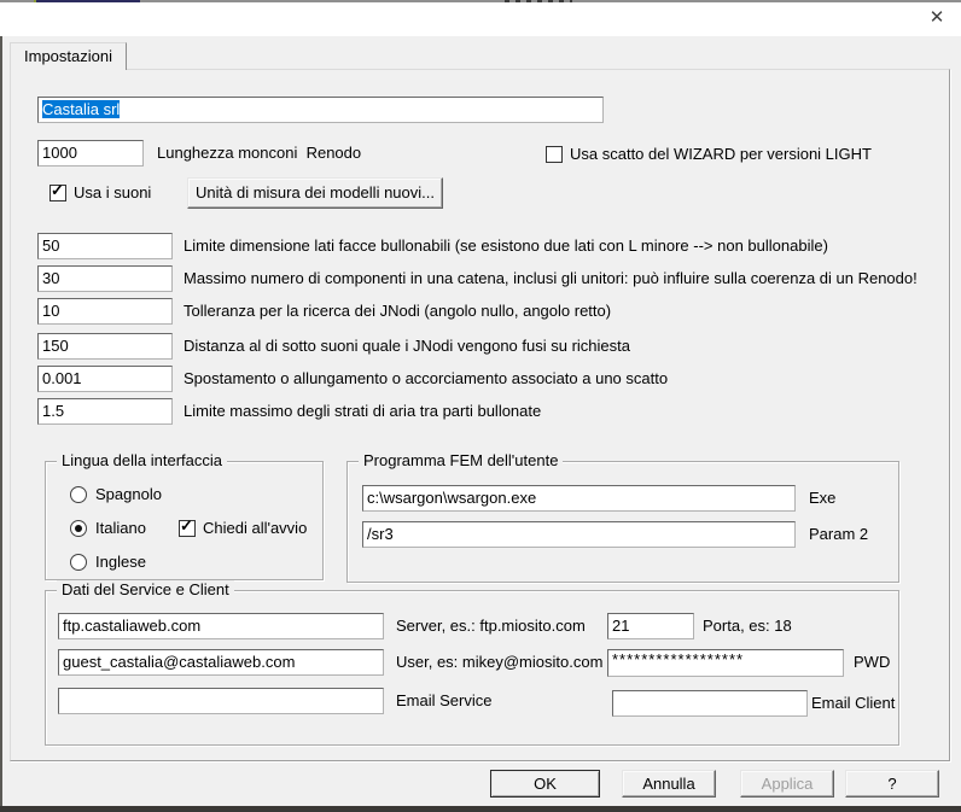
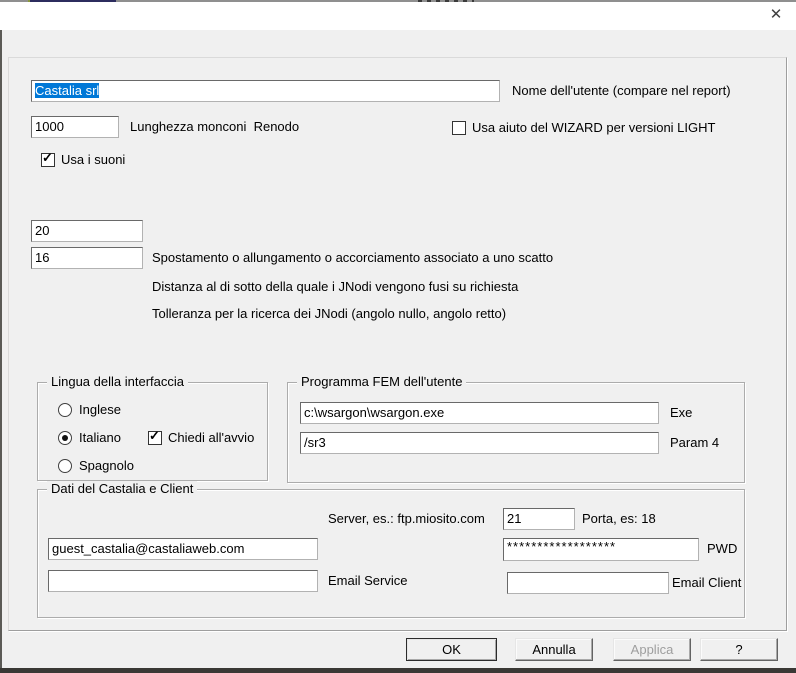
  ✕
- Impostazioni
  Castalia srl
+ Nome dell'utente (compare nel report)
  1000
  Lunghezza monconi Renodo
- Usa scatto del WIZARD per versioni LIGHT
+ Usa aiuto del WIZARD per versioni LIGHT
  Usa i suoni
- Unità di misura dei modelli nuovi...
- 50
- Limite dimensione lati facce bullonabili (se esistono due lati con L minore --> non bullonabile)
- 30
+ 20
- Massimo numero di componenti in una catena, inclusi gli unitori: può influire sulla coerenza di un Renodo!
- 10
+ 16
- Tolleranza per la ricerca dei JNodi (angolo nullo, angolo retto)
+ Spostamento o allungamento o accorciamento associato a uno scatto
- 150
- Distanza al di sotto suoni quale i JNodi vengono fusi su richiesta
+ Distanza al di sotto della quale i JNodi vengono fusi su richiesta
- 0.001
- Spostamento o allungamento o accorciamento associato a uno scatto
+ Tolleranza per la ricerca dei JNodi (angolo nullo, angolo retto)
- 1.5
- Limite massimo degli strati di aria tra parti bullonate
  Lingua della interfaccia
- Spagnolo
+ Inglese
  Italiano
- Inglese
+ Spagnolo
  Chiedi all'avvio
  Programma FEM dell'utente
  c:\wsargon\wsargon.exe
  Exe
  /sr3
- Param 2
+ Param 4
- Dati del Service e Client
+ Dati del Castalia e Client
- ftp.castaliaweb.com
  Server, es.: ftp.miosito.com
  21
  Porta, es: 18
  guest_castalia@castaliaweb.com
- User, es: mikey@miosito.com
  ******************
  PWD
  Email Service
  Email Client
  OK
  Annulla
  Applica
  ?
